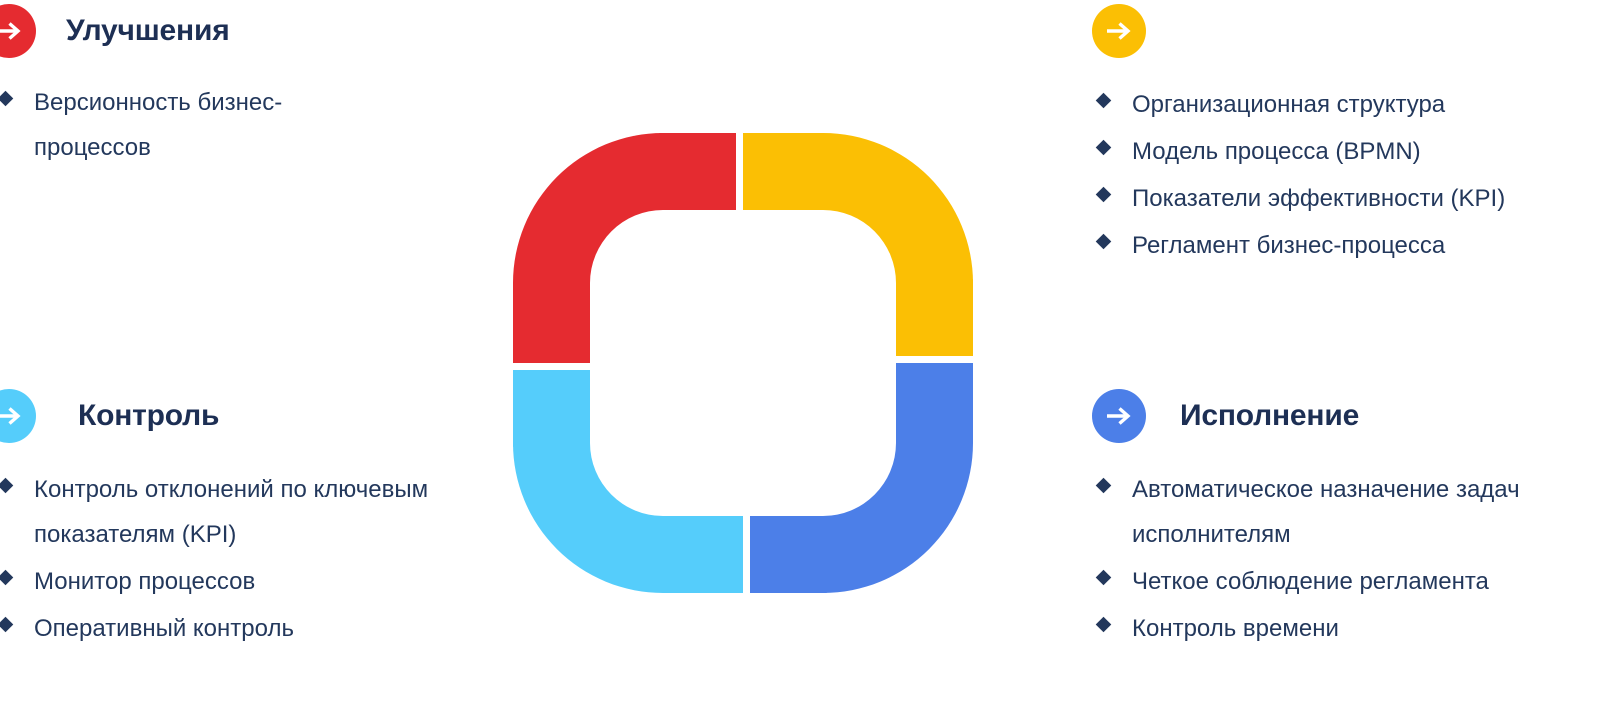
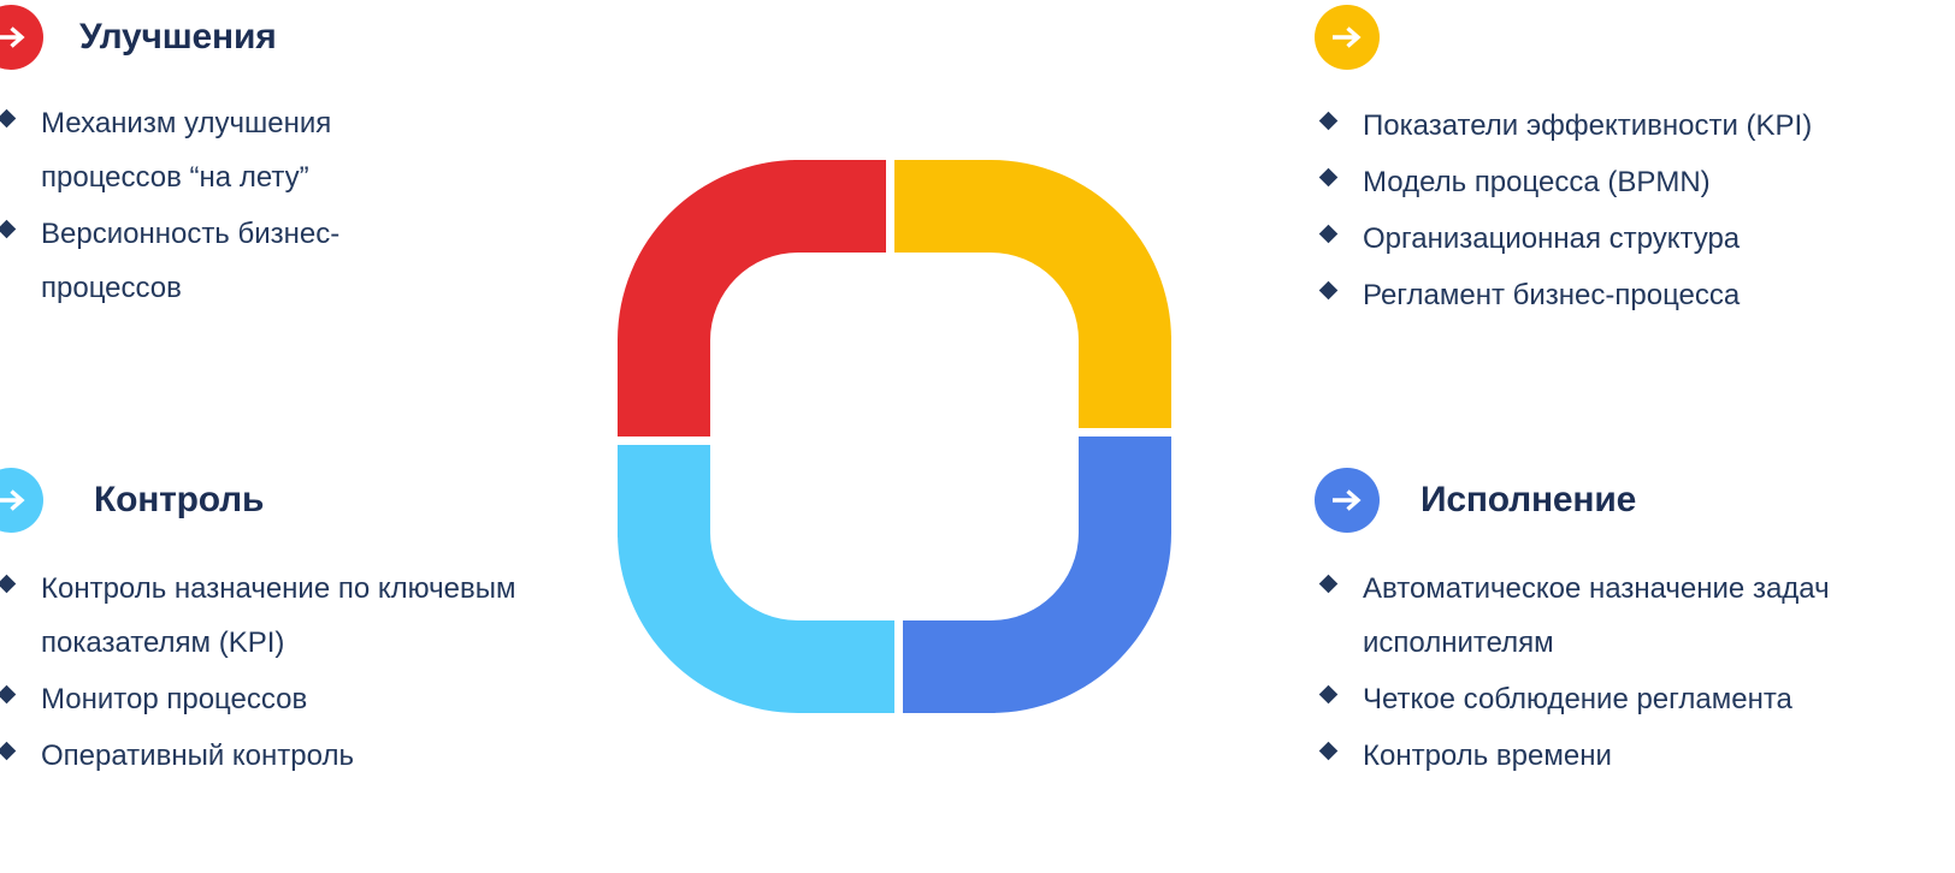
  Улучшения
+ Механизм улучшения процессов “на лету”
  Версионность бизнес-процессов
- Организационная структура
+ Показатели эффективности (KPI)
  Модель процесса (BPMN)
- Показатели эффективности (KPI)
+ Организационная структура
  Регламент бизнес-процесса
  Контроль
- Контроль отклонений по ключевым показателям (KPI)
+ Контроль назначение по ключевым показателям (KPI)
  Монитор процессов
  Оперативный контроль
  Исполнение
  Автоматическое назначение задач исполнителям
  Четкое соблюдение регламента
  Контроль времени
